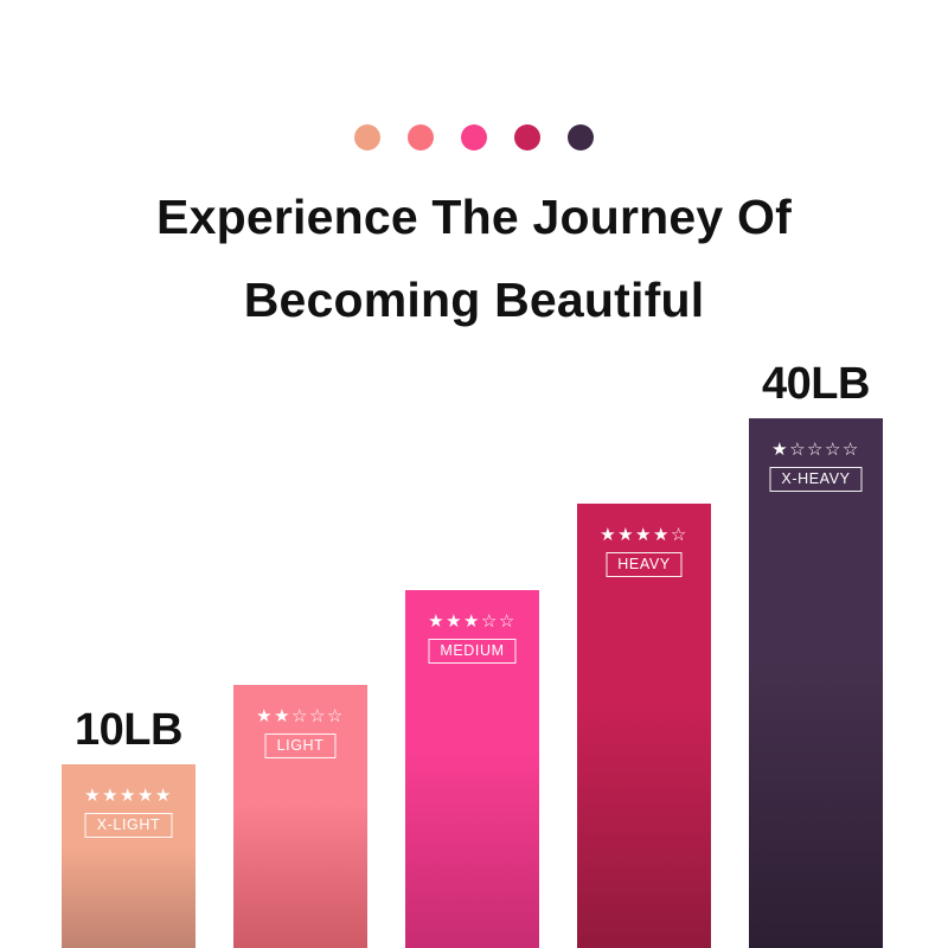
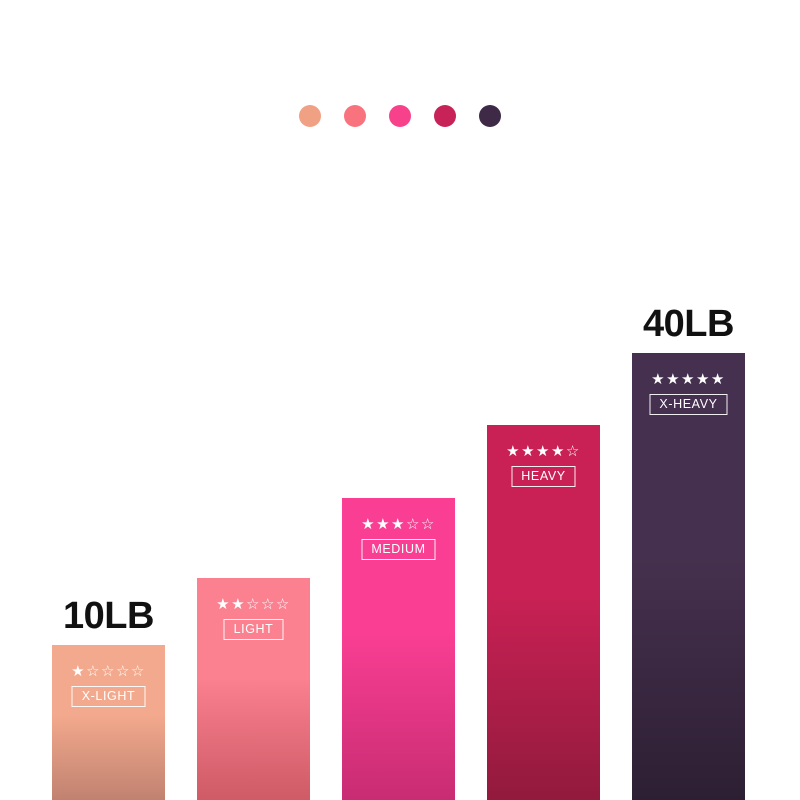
- Experience The Journey Of
- Becoming Beautiful
  10LB
- ★★★★★
+ ★☆☆☆☆
  X-LIGHT
  ★★☆☆☆
  LIGHT
  ★★★☆☆
  MEDIUM
  ★★★★☆
  HEAVY
  40LB
- ★☆☆☆☆
+ ★★★★★
  X-HEAVY
